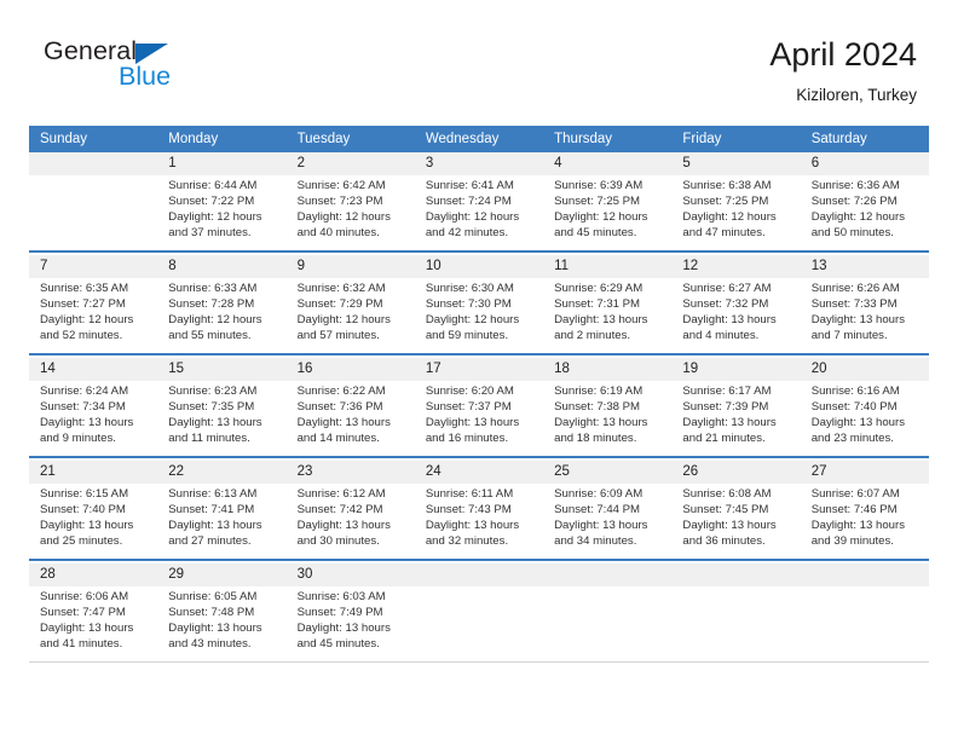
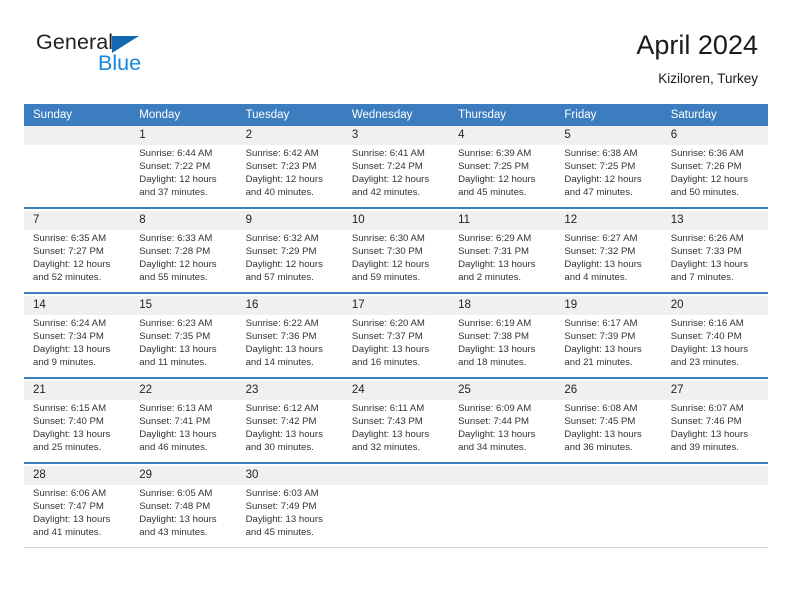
  General
  Blue
  April 2024
  Kiziloren, Turkey
  Sunday	Monday	Tuesday	Wednesday	Thursday	Friday	Saturday
  	1	2	3	4	5	6
  	Sunrise: 6:44 AM Sunset: 7:22 PM Daylight: 12 hours and 37 minutes.	Sunrise: 6:42 AM Sunset: 7:23 PM Daylight: 12 hours and 40 minutes.	Sunrise: 6:41 AM Sunset: 7:24 PM Daylight: 12 hours and 42 minutes.	Sunrise: 6:39 AM Sunset: 7:25 PM Daylight: 12 hours and 45 minutes.	Sunrise: 6:38 AM Sunset: 7:25 PM Daylight: 12 hours and 47 minutes.	Sunrise: 6:36 AM Sunset: 7:26 PM Daylight: 12 hours and 50 minutes.
  7	8	9	10	11	12	13
  Sunrise: 6:35 AM Sunset: 7:27 PM Daylight: 12 hours and 52 minutes.	Sunrise: 6:33 AM Sunset: 7:28 PM Daylight: 12 hours and 55 minutes.	Sunrise: 6:32 AM Sunset: 7:29 PM Daylight: 12 hours and 57 minutes.	Sunrise: 6:30 AM Sunset: 7:30 PM Daylight: 12 hours and 59 minutes.	Sunrise: 6:29 AM Sunset: 7:31 PM Daylight: 13 hours and 2 minutes.	Sunrise: 6:27 AM Sunset: 7:32 PM Daylight: 13 hours and 4 minutes.	Sunrise: 6:26 AM Sunset: 7:33 PM Daylight: 13 hours and 7 minutes.
  14	15	16	17	18	19	20
  Sunrise: 6:24 AM Sunset: 7:34 PM Daylight: 13 hours and 9 minutes.	Sunrise: 6:23 AM Sunset: 7:35 PM Daylight: 13 hours and 11 minutes.	Sunrise: 6:22 AM Sunset: 7:36 PM Daylight: 13 hours and 14 minutes.	Sunrise: 6:20 AM Sunset: 7:37 PM Daylight: 13 hours and 16 minutes.	Sunrise: 6:19 AM Sunset: 7:38 PM Daylight: 13 hours and 18 minutes.	Sunrise: 6:17 AM Sunset: 7:39 PM Daylight: 13 hours and 21 minutes.	Sunrise: 6:16 AM Sunset: 7:40 PM Daylight: 13 hours and 23 minutes.
  21	22	23	24	25	26	27
- Sunrise: 6:15 AM Sunset: 7:40 PM Daylight: 13 hours and 25 minutes.	Sunrise: 6:13 AM Sunset: 7:41 PM Daylight: 13 hours and 27 minutes.	Sunrise: 6:12 AM Sunset: 7:42 PM Daylight: 13 hours and 30 minutes.	Sunrise: 6:11 AM Sunset: 7:43 PM Daylight: 13 hours and 32 minutes.	Sunrise: 6:09 AM Sunset: 7:44 PM Daylight: 13 hours and 34 minutes.	Sunrise: 6:08 AM Sunset: 7:45 PM Daylight: 13 hours and 36 minutes.	Sunrise: 6:07 AM Sunset: 7:46 PM Daylight: 13 hours and 39 minutes.
+ Sunrise: 6:15 AM Sunset: 7:40 PM Daylight: 13 hours and 25 minutes.	Sunrise: 6:13 AM Sunset: 7:41 PM Daylight: 13 hours and 46 minutes.	Sunrise: 6:12 AM Sunset: 7:42 PM Daylight: 13 hours and 30 minutes.	Sunrise: 6:11 AM Sunset: 7:43 PM Daylight: 13 hours and 32 minutes.	Sunrise: 6:09 AM Sunset: 7:44 PM Daylight: 13 hours and 34 minutes.	Sunrise: 6:08 AM Sunset: 7:45 PM Daylight: 13 hours and 36 minutes.	Sunrise: 6:07 AM Sunset: 7:46 PM Daylight: 13 hours and 39 minutes.
  28	29	30
  Sunrise: 6:06 AM Sunset: 7:47 PM Daylight: 13 hours and 41 minutes.	Sunrise: 6:05 AM Sunset: 7:48 PM Daylight: 13 hours and 43 minutes.	Sunrise: 6:03 AM Sunset: 7:49 PM Daylight: 13 hours and 45 minutes.
